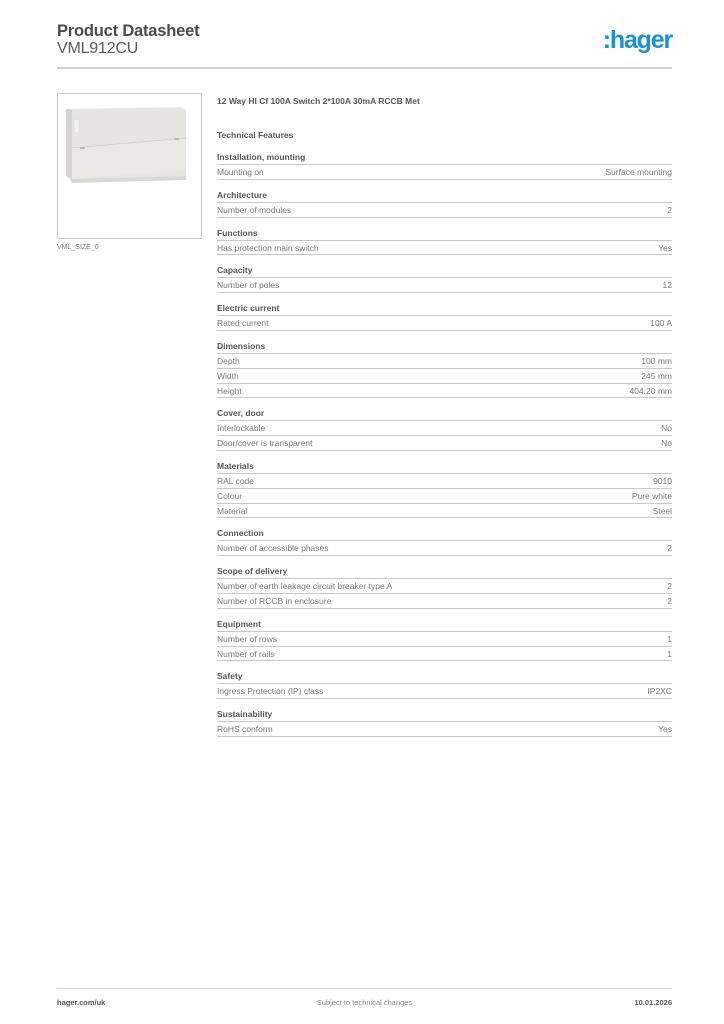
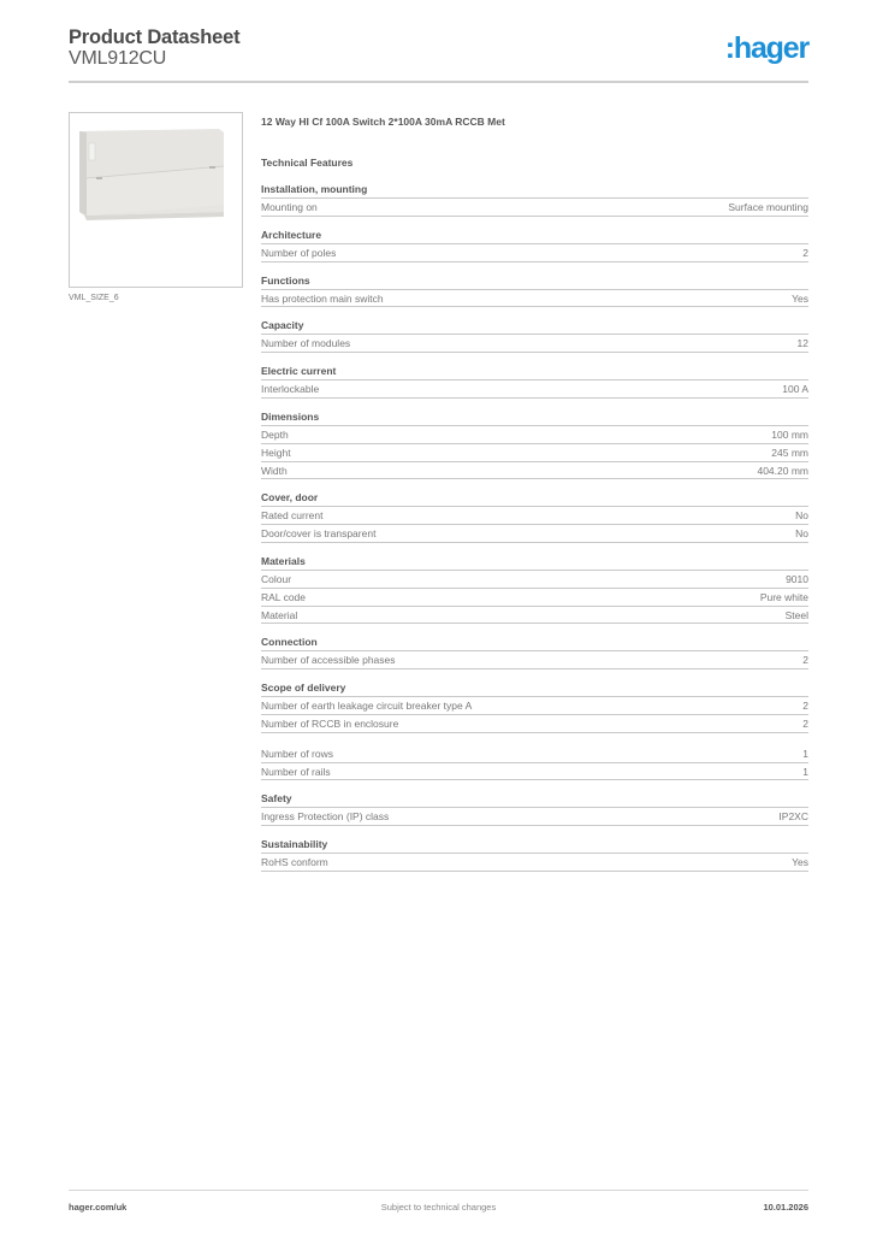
  Product Datasheet
  VML912CU
  :hager
  12 Way HI Cf 100A Switch 2*100A 30mA RCCB Met
  Technical Features
  Installation, mounting
  Mounting on
  Surface mounting
  Architecture
- Number of modules
+ Number of poles
  2
  Functions
  Has protection main switch
  Yes
  Capacity
- Number of poles
+ Number of modules
  12
  Electric current
- Rated current
+ Interlockable
  100 A
  Dimensions
  Depth
  100 mm
- Width
+ Height
  245 mm
- Height
+ Width
  404.20 mm
  Cover, door
- Interlockable
+ Rated current
  No
  Door/cover is transparent
  No
  Materials
- RAL code
+ Colour
  9010
- Colour
+ RAL code
  Pure white
  Material
  Steel
  Connection
  Number of accessible phases
  2
  Scope of delivery
  Number of earth leakage circuit breaker type A
  2
  Number of RCCB in enclosure
  2
- Equipment
  Number of rows
  1
  Number of rails
  1
  Safety
  Ingress Protection (IP) class
  IP2XC
  Sustainability
  RoHS conform
  Yes
  hager.com/uk
  Subject to technical changes
  10.01.2026
